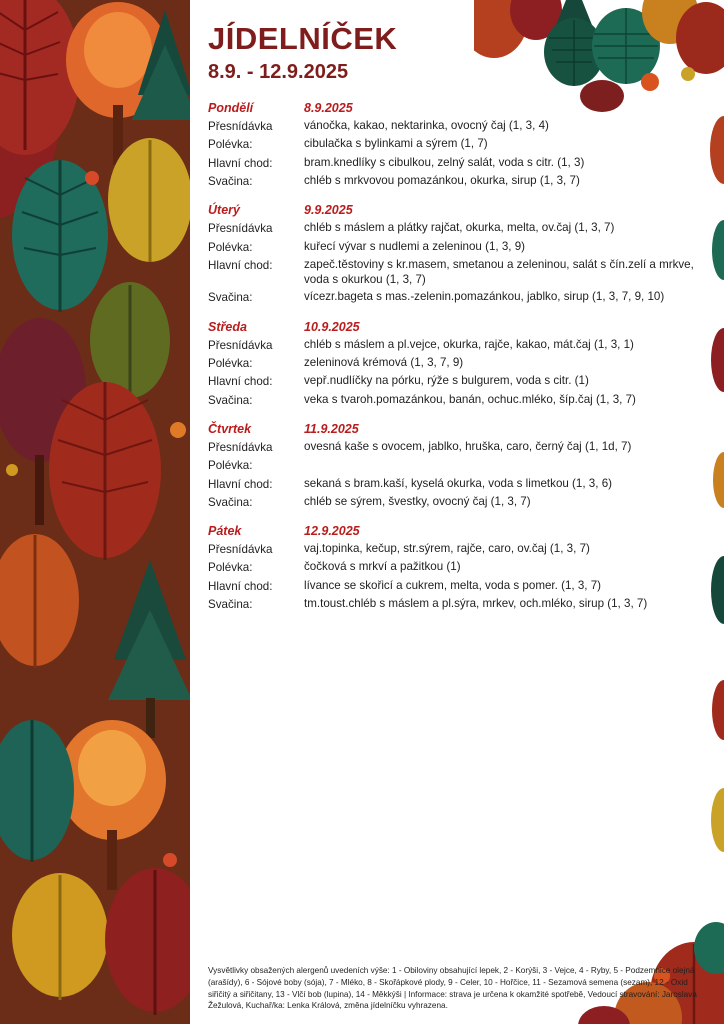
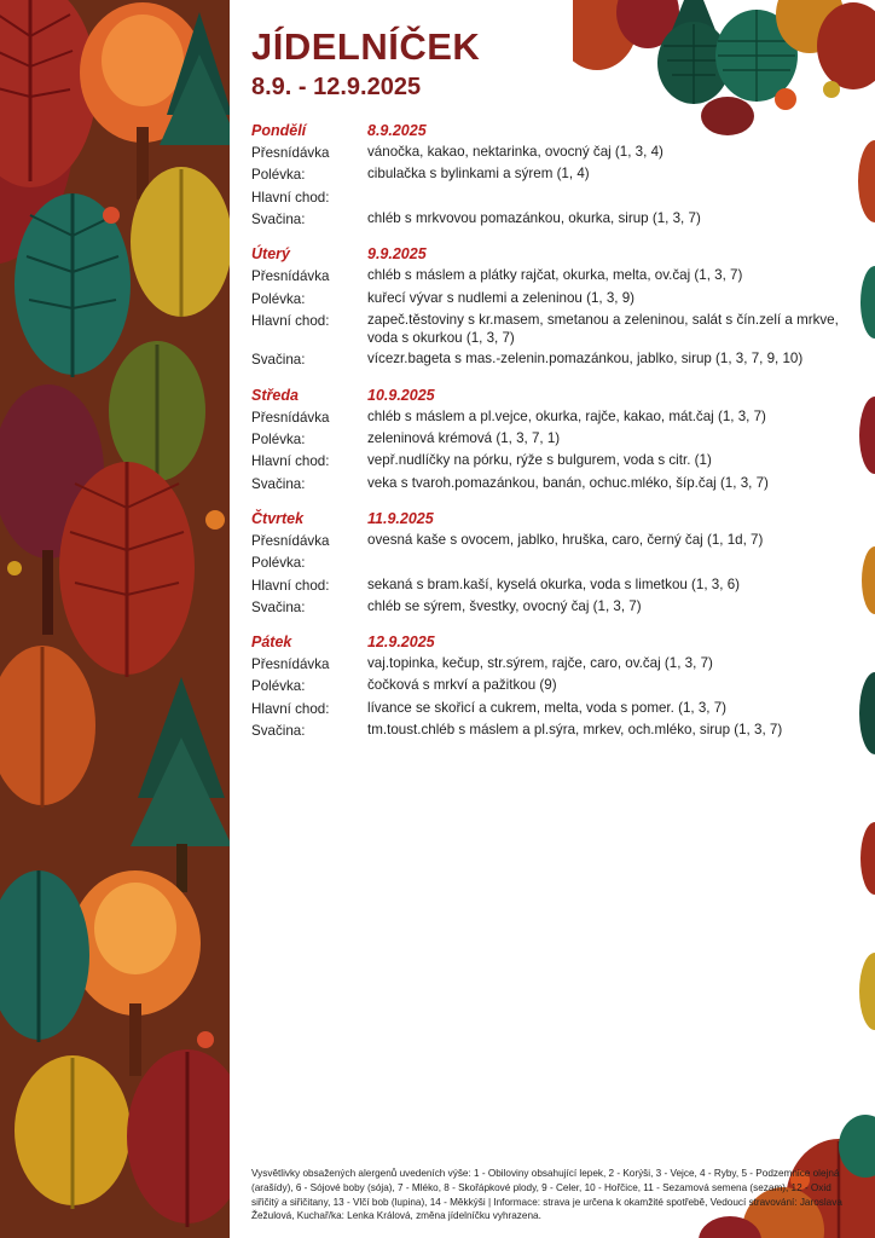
  JÍDELNÍČEK
  8.9. - 12.9.2025
  Pondělí
  8.9.2025
  Přesnídávka
  vánočka, kakao, nektarinka, ovocný čaj (1, 3, 4)
  Polévka:
- cibulačka s bylinkami a sýrem (1, 7)
+ cibulačka s bylinkami a sýrem (1, 4)
  Hlavní chod:
- bram.knedlíky s cibulkou, zelný salát, voda s citr. (1, 3)
  Svačina:
  chléb s mrkvovou pomazánkou, okurka, sirup (1, 3, 7)
  Úterý
  9.9.2025
  Přesnídávka
  chléb s máslem a plátky rajčat, okurka, melta, ov.čaj (1, 3, 7)
  Polévka:
  kuřecí vývar s nudlemi a zeleninou (1, 3, 9)
  Hlavní chod:
  zapeč.těstoviny s kr.masem, smetanou a zeleninou, salát s čín.zelí a mrkve, voda s okurkou (1, 3, 7)
  Svačina:
  vícezr.bageta s mas.-zelenin.pomazánkou, jablko, sirup (1, 3, 7, 9, 10)
  Středa
  10.9.2025
  Přesnídávka
- chléb s máslem a pl.vejce, okurka, rajče, kakao, mát.čaj (1, 3, 1)
+ chléb s máslem a pl.vejce, okurka, rajče, kakao, mát.čaj (1, 3, 7)
  Polévka:
- zeleninová krémová (1, 3, 7, 9)
+ zeleninová krémová (1, 3, 7, 1)
  Hlavní chod:
  vepř.nudlíčky na pórku, rýže s bulgurem, voda s citr. (1)
  Svačina:
  veka s tvaroh.pomazánkou, banán, ochuc.mléko, šíp.čaj (1, 3, 7)
  Čtvrtek
  11.9.2025
  Přesnídávka
  ovesná kaše s ovocem, jablko, hruška, caro, černý čaj (1, 1d, 7)
  Polévka:
  Hlavní chod:
  sekaná s bram.kaší, kyselá okurka, voda s limetkou (1, 3, 6)
  Svačina:
  chléb se sýrem, švestky, ovocný čaj (1, 3, 7)
  Pátek
  12.9.2025
  Přesnídávka
  vaj.topinka, kečup, str.sýrem, rajče, caro, ov.čaj (1, 3, 7)
  Polévka:
- čočková s mrkví a pažitkou (1)
+ čočková s mrkví a pažitkou (9)
  Hlavní chod:
  lívance se skořicí a cukrem, melta, voda s pomer. (1, 3, 7)
  Svačina:
  tm.toust.chléb s máslem a pl.sýra, mrkev, och.mléko, sirup (1, 3, 7)
  Vysvětlivky obsažených alergenů uvedeních výše: 1 - Obiloviny obsahující lepek, 2 - Korýši, 3 - Vejce, 4 - Ryby, 5 - Podzemnice olejná (arašídy), 6 - Sójové boby (sója), 7 - Mléko, 8 - Skořápkové plody, 9 - Celer, 10 - Hořčice, 11 - Sezamová semena (sezam), 12 - Oxid siřičitý a siřičitany, 13 - Vlčí bob (lupina), 14 - Měkkýši | Informace: strava je určena k okamžité spotřebě, Vedoucí stravování: Jaroslava Žežulová, Kuchař/ka: Lenka Králová, změna jídelníčku vyhrazena.
